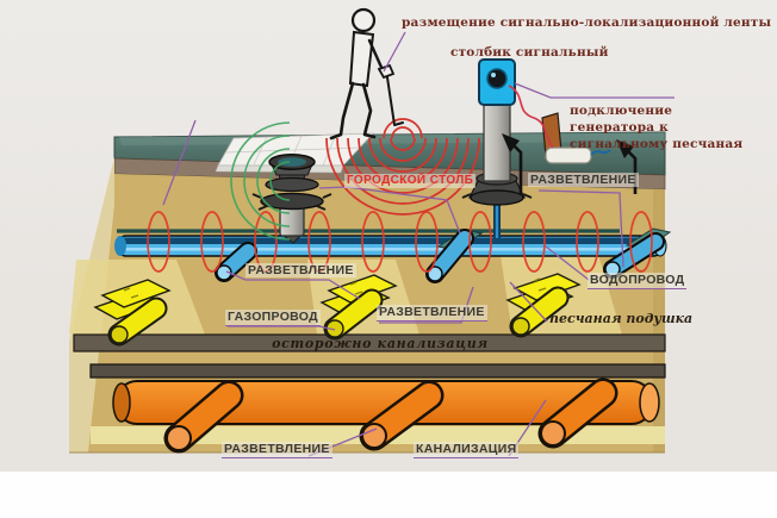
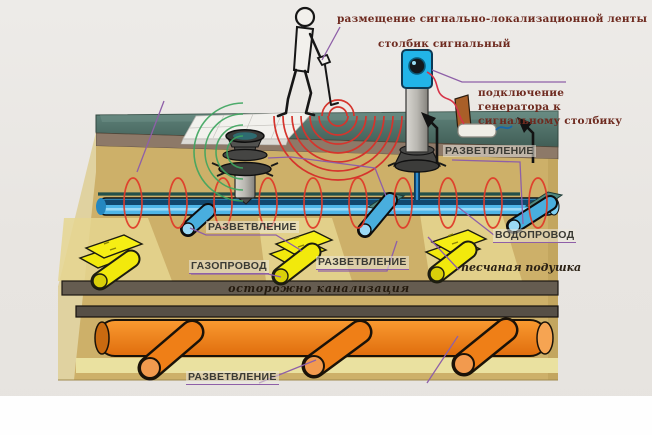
  размещение сигнально-локализационной ленты
  столбик сигнальный
- подключение генератора к сигнальному песчаная
+ подключение генератора к сигнальному столбику
- ГОРОДСКОЙ СТОЛБ
  РАЗВЕТВЛЕНИЕ
  РАЗВЕТВЛЕНИЕ
  ГАЗОПРОВОД
  РАЗВЕТВЛЕНИЕ
  ВОДОПРОВОД
  песчаная подушка
  осторожно канализация
  РАЗВЕТВЛЕНИЕ
- КАНАЛИЗАЦИЯ
